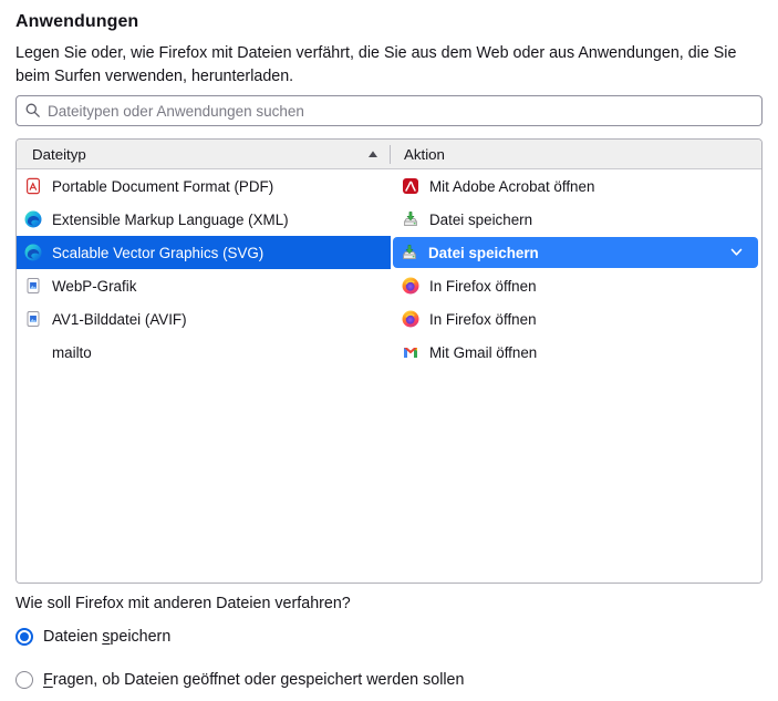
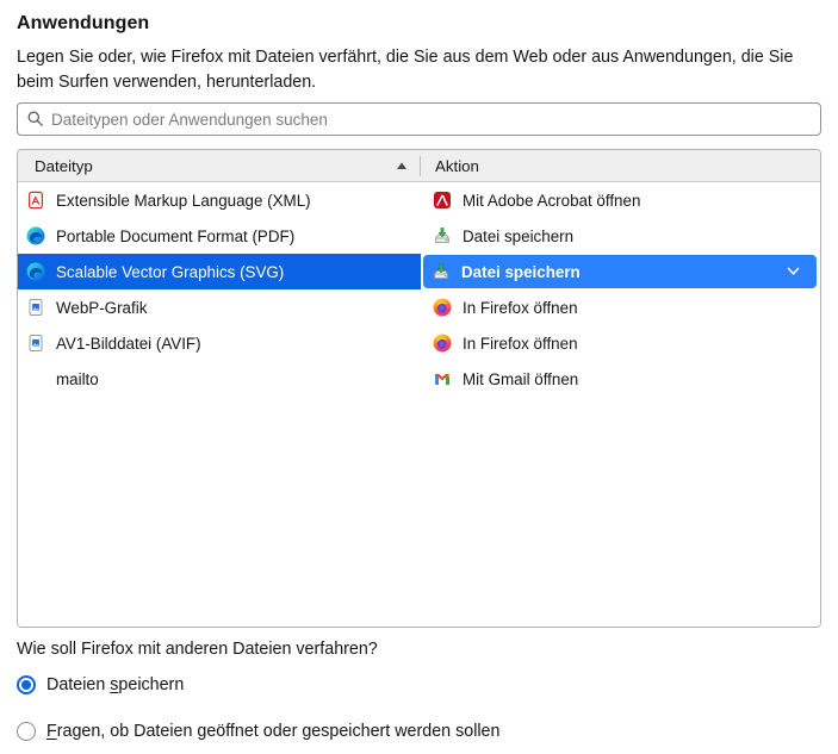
  Anwendungen
  Legen Sie oder, wie Firefox mit Dateien verfährt, die Sie aus dem Web oder aus Anwendungen, die Sie beim Surfen verwenden, herunterladen.
  Dateitypen oder Anwendungen suchen
  Dateityp
  Aktion
- Portable Document Format (PDF)
+ Extensible Markup Language (XML)
  Mit Adobe Acrobat öffnen
- Extensible Markup Language (XML)
+ Portable Document Format (PDF)
  Datei speichern
  Scalable Vector Graphics (SVG)
  Datei speichern
  WebP-Grafik
  In Firefox öffnen
  AV1-Bilddatei (AVIF)
  In Firefox öffnen
  mailto
  Mit Gmail öffnen
  Wie soll Firefox mit anderen Dateien verfahren?
  Dateien speichern
  Fragen, ob Dateien geöffnet oder gespeichert werden sollen
